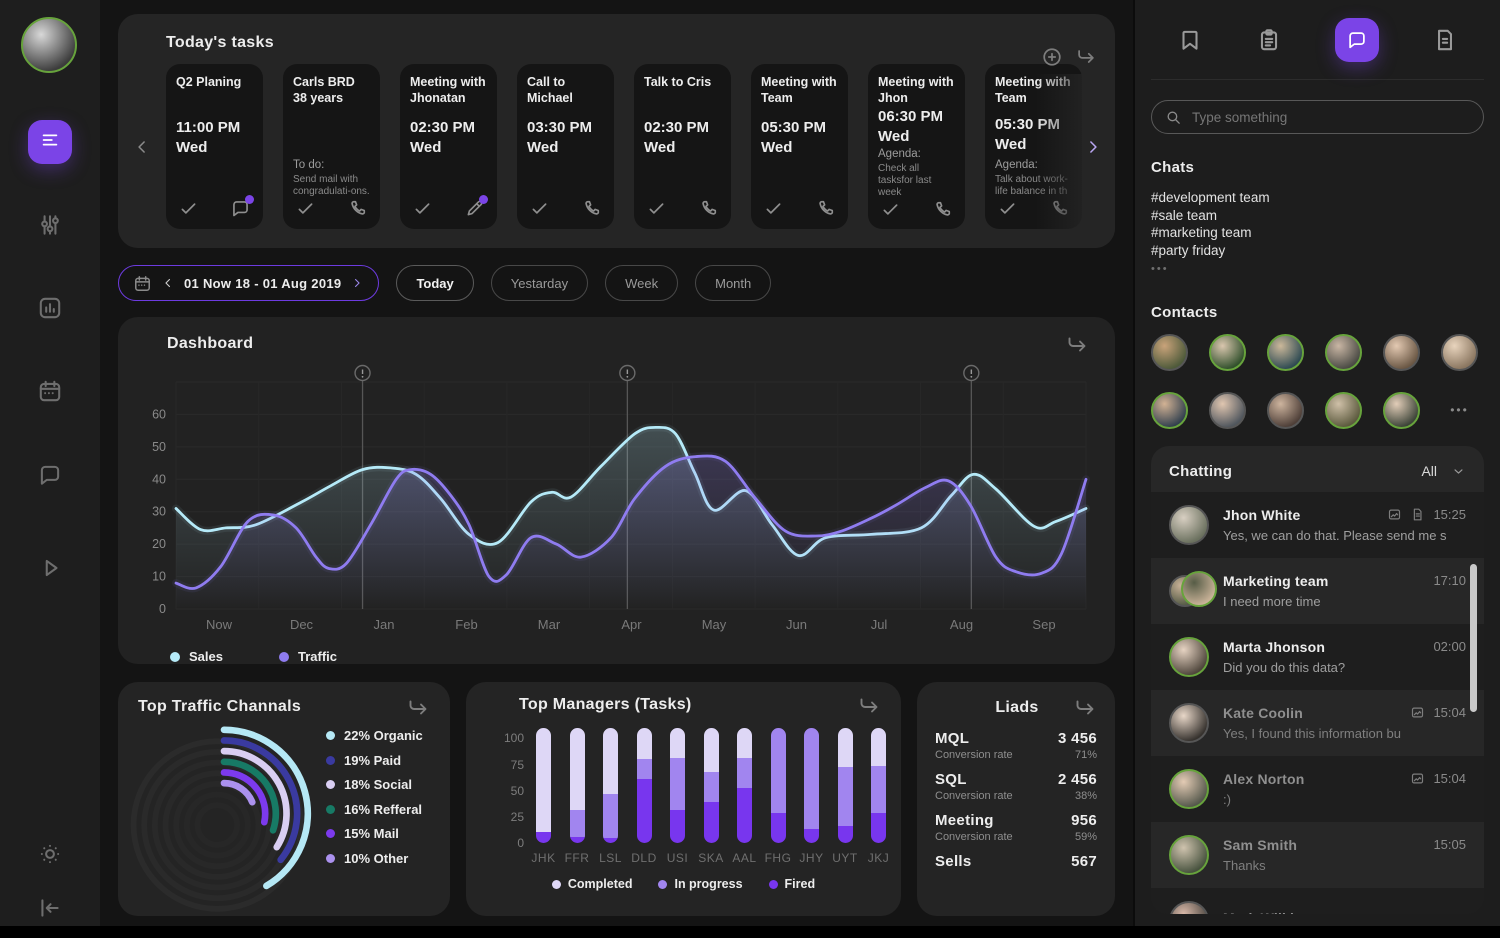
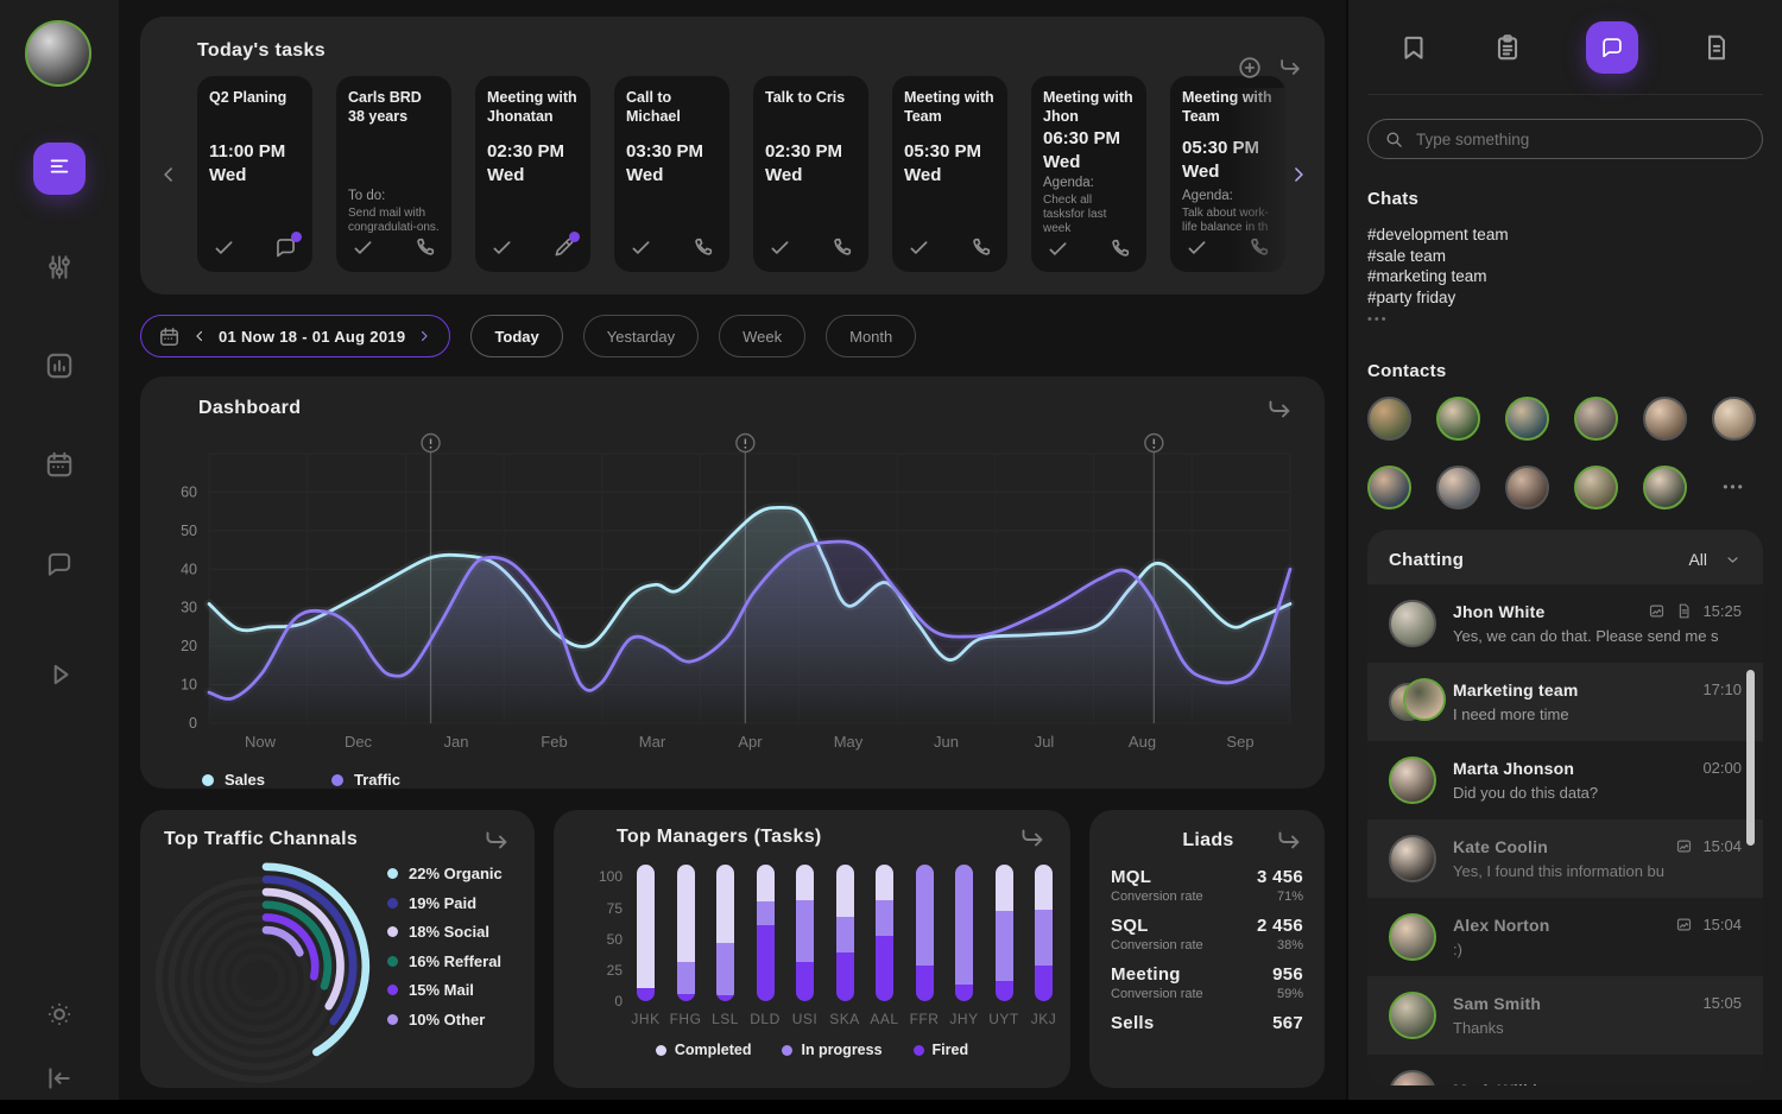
  Today's tasks
  Q2 Planing
  11:00 PM
  Wed
  Carls BRD 38 years
  To do:
  Send mail with congradulati-ons.
  Meeting with Jhonatan
  02:30 PM
  Wed
  Call to Michael
  03:30 PM
  Wed
  Talk to Cris
  02:30 PM
  Wed
  Meeting with Team
  05:30 PM
  Wed
  Meeting with Jhon
  06:30 PM
  Wed
  Agenda:
  Check all tasksfor last week
  05:30
  Wed
  Agenda
  01 Now 18 - 01 Aug 2019
  Today
  Yestarday
  Week
  Month
  Dashboard
  0
  10
  20
  30
  40
  50
  60
  Now
  Dec
  Jan
  Feb
  Mar
  Apr
  May
  Jun
  Jul
  Aug
  Sep
  Sales
  Traffic
  Top Traffic Channals
  22% Organic
  19% Paid
  18% Social
  16% Refferal
  15% Mail
  10% Other
  Top Managers (Tasks)
  0
  25
  50
  75
  100
  JHK
- FFR
+ FHG
  LSL
  DLD
  USI
  SKA
  AAL
- FHG
+ FFR
  JHY
  UYT
  JKJ
  Completed
  In progress
  Fired
  Liads
  MQL
  3 456
  Conversion rate
  71%
  SQL
  2 456
  Conversion rate
  38%
  Meeting
  956
  Conversion rate
  59%
  Sells
  567
  Type something
  Chats
  #development team
  #sale team
  #marketing team
  #party friday
  •••
  Contacts
  •••
  Chatting
  All
  Jhon White
  15:25
  Yes, we can do that. Please send me s
  Marketing team
  17:10
  I need more time
  Marta Jhonson
  02:00
  Did you do this data?
  Kate Coolin
  15:04
  Yes, I found this information bu
  Alex Norton
  15:04
  :)
  Sam Smith
  15:05
  Thanks
